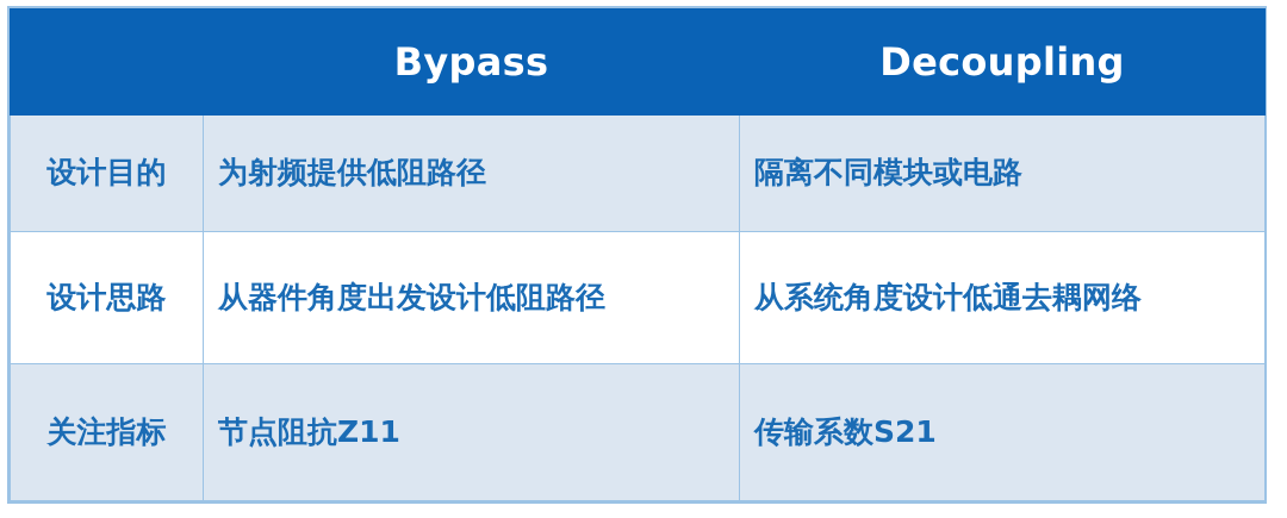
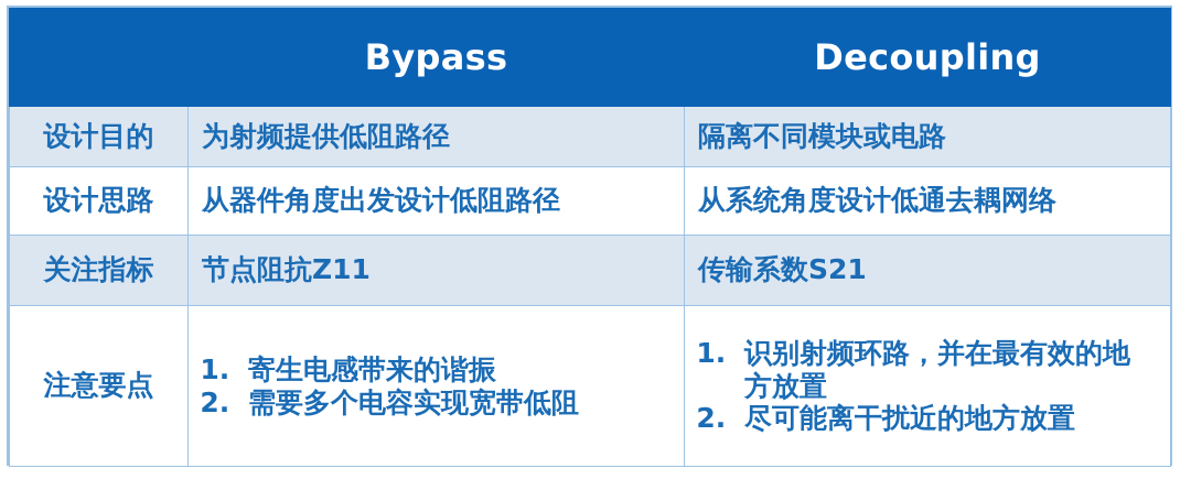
  	Bypass	Decoupling
  设计目的	为射频提供低阻路径	隔离不同模块或电路
  设计思路	从器件角度出发设计低阻路径	从系统角度设计低通去耦网络
  关注指标	节点阻抗Z11	传输系数S21
+ 注意要点	寄生电感带来的谐振 需要多个电容实现宽带低阻	识别射频环路，并在最有效的地方放置 尽可能离干扰近的地方放置
